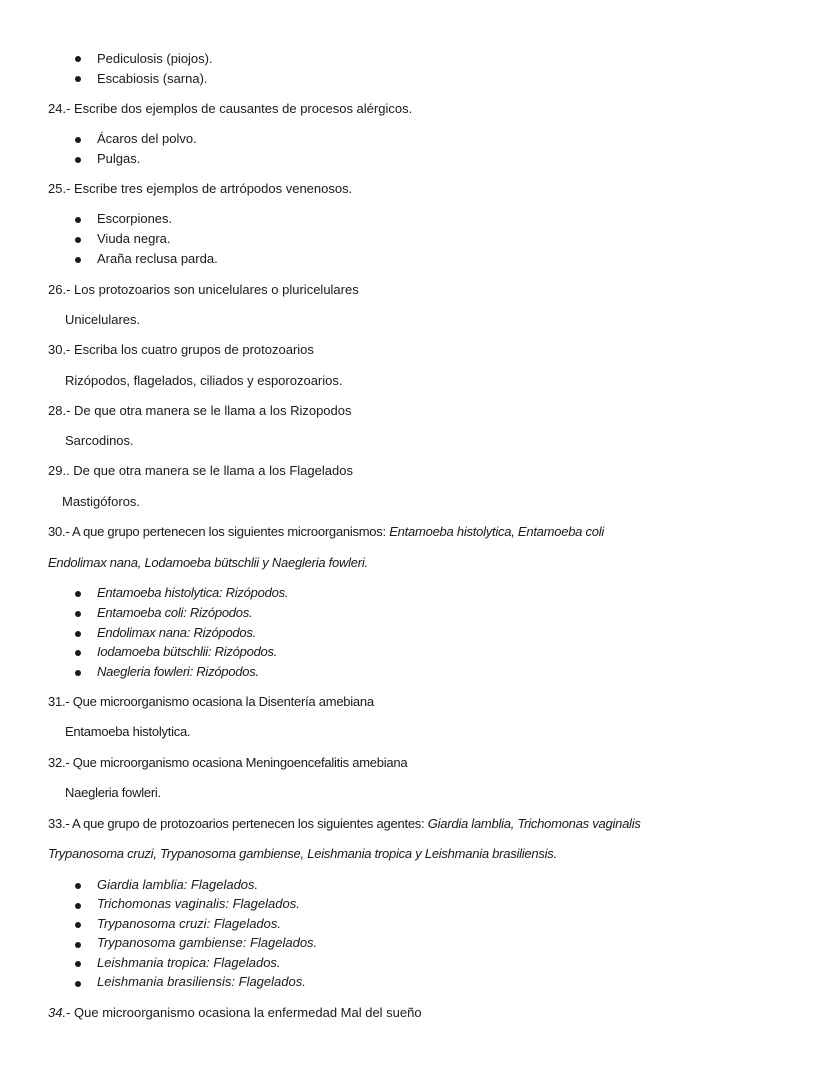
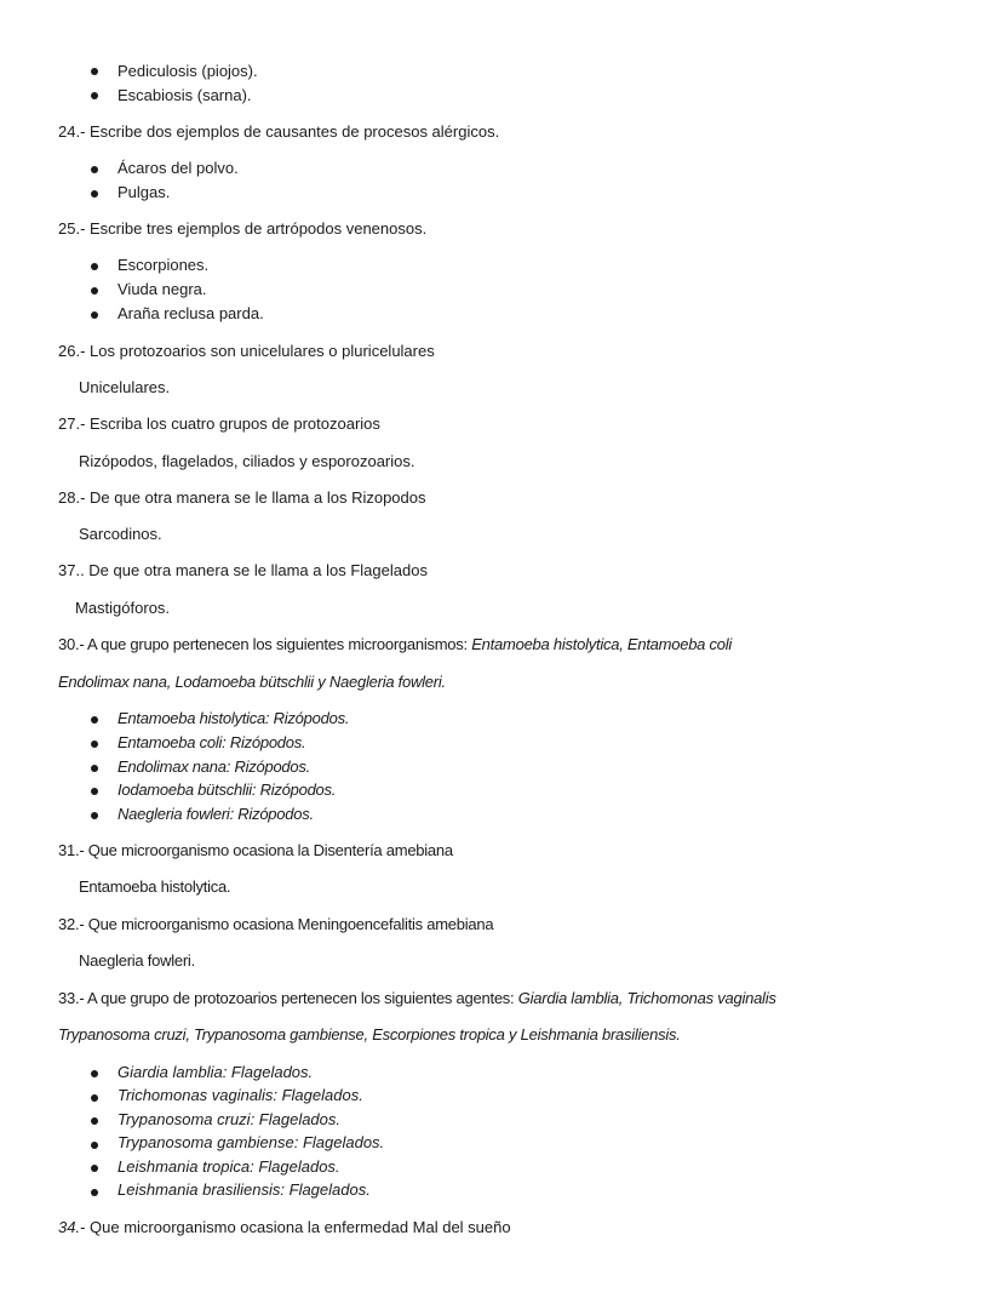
  Pediculosis (piojos).
  Escabiosis (sarna).
  24.- Escribe dos ejemplos de causantes de procesos alérgicos.
  Ácaros del polvo.
  Pulgas.
  25.- Escribe tres ejemplos de artrópodos venenosos.
  Escorpiones.
  Viuda negra.
  Araña reclusa parda.
  26.- Los protozoarios son unicelulares o pluricelulares
  Unicelulares.
- 30.- Escriba los cuatro grupos de protozoarios
+ 27.- Escriba los cuatro grupos de protozoarios
  Rizópodos, flagelados, ciliados y esporozoarios.
  28.- De que otra manera se le llama a los Rizopodos
  Sarcodinos.
- 29.. De que otra manera se le llama a los Flagelados
+ 37.. De que otra manera se le llama a los Flagelados
  Mastigóforos.
  30.- A que grupo pertenecen los siguientes microorganismos: Entamoeba histolytica, Entamoeba coli
  Endolimax nana, Lodamoeba bütschlii y Naegleria fowleri.
  Entamoeba histolytica: Rizópodos.
  Entamoeba coli: Rizópodos.
  Endolimax nana: Rizópodos.
  Iodamoeba bütschlii: Rizópodos.
  Naegleria fowleri: Rizópodos.
  31.- Que microorganismo ocasiona la Disentería amebiana
  Entamoeba histolytica.
  32.- Que microorganismo ocasiona Meningoencefalitis amebiana
  Naegleria fowleri.
  33.- A que grupo de protozoarios pertenecen los siguientes agentes: Giardia lamblia, Trichomonas vaginalis
- Trypanosoma cruzi, Trypanosoma gambiense, Leishmania tropica y Leishmania brasiliensis.
+ Trypanosoma cruzi, Trypanosoma gambiense, Escorpiones tropica y Leishmania brasiliensis.
  Giardia lamblia: Flagelados.
  Trichomonas vaginalis: Flagelados.
  Trypanosoma cruzi: Flagelados.
  Trypanosoma gambiense: Flagelados.
  Leishmania tropica: Flagelados.
  Leishmania brasiliensis: Flagelados.
  34.- Que microorganismo ocasiona la enfermedad Mal del sueño
